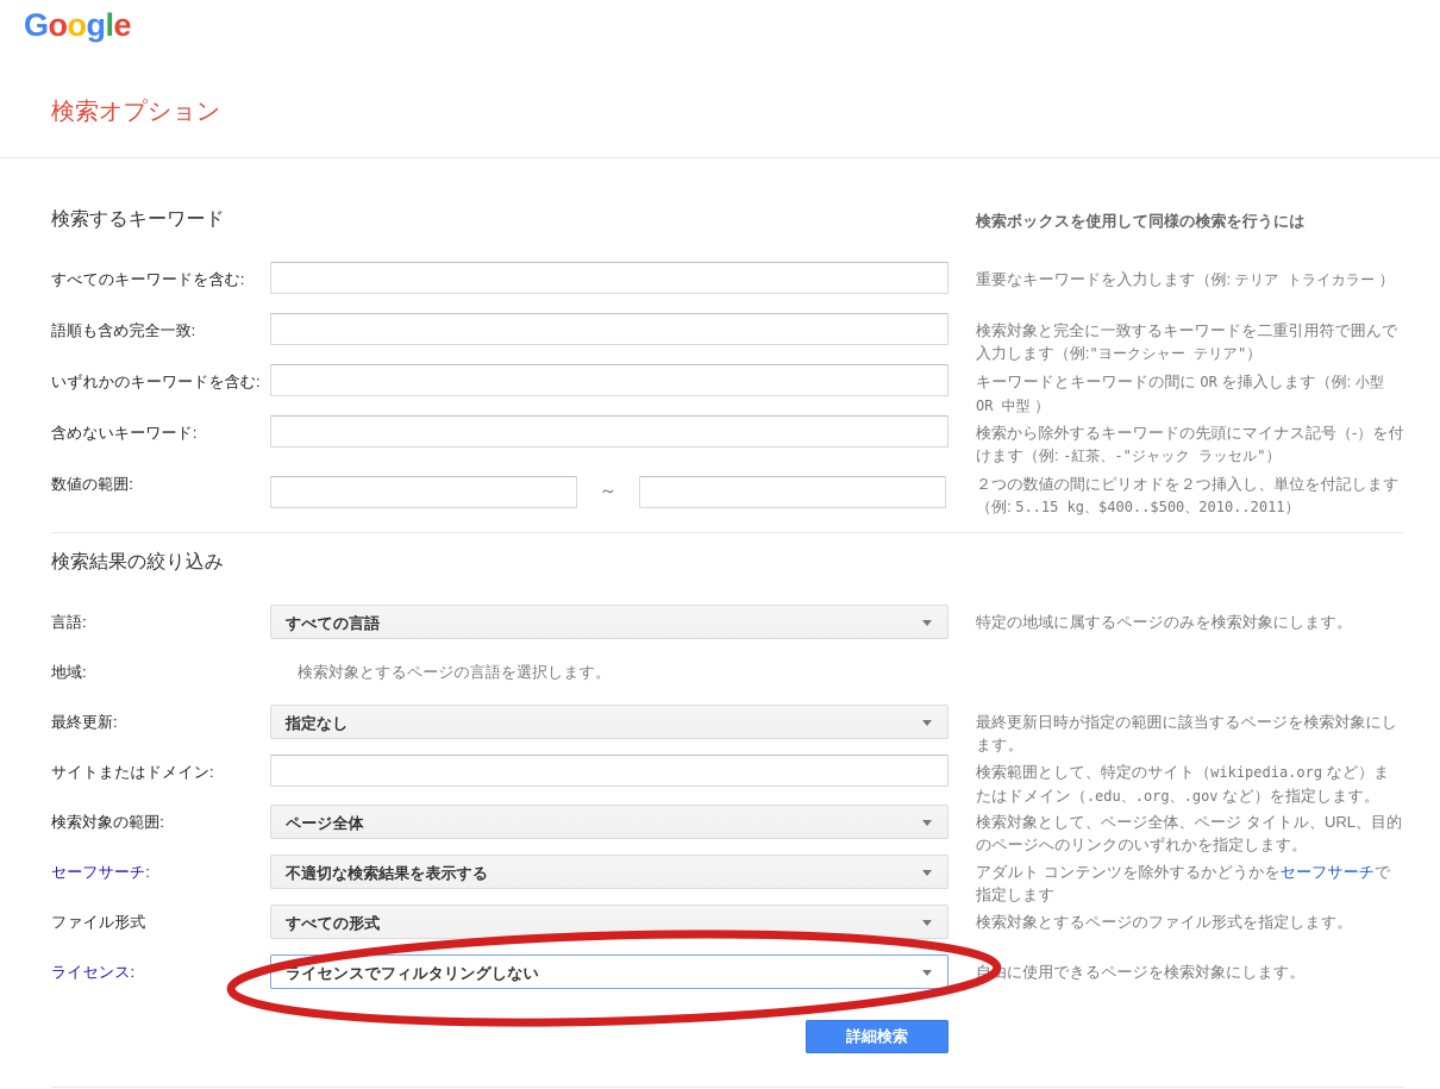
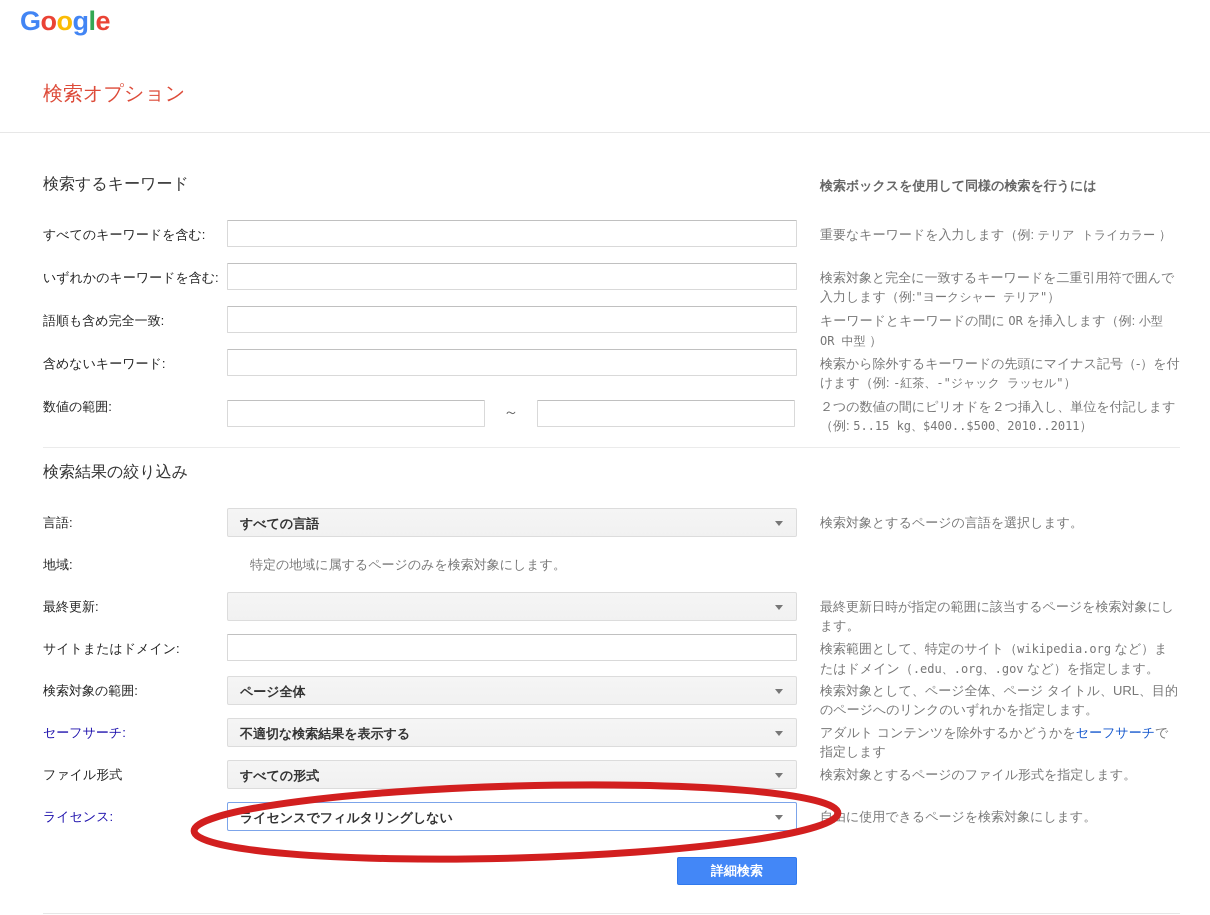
  Google
  検索オプション
  検索するキーワード
  検索ボックスを使用して同様の検索を行うには
  すべてのキーワードを含む:
  重要なキーワードを入力します（例: テリア トライカラー ）
- 語順も含め完全一致:
+ いずれかのキーワードを含む:
  検索対象と完全に一致するキーワードを二重引用符で囲んで入力します（例:"ヨークシャー テリア"）
- いずれかのキーワードを含む:
+ 語順も含め完全一致:
  キーワードとキーワードの間に OR を挿入します（例: 小型 OR 中型 ）
  含めないキーワード:
  検索から除外するキーワードの先頭にマイナス記号（-）を付けます（例: -紅茶、-"ジャック ラッセル"）
  数値の範囲:
  ～
  ２つの数値の間にピリオドを２つ挿入し、単位を付記します（例: 5..15 kg、$400..$500、2010..2011）
  検索結果の絞り込み
  言語:
  すべての言語
- 特定の地域に属するページのみを検索対象にします。
+ 検索対象とするページの言語を選択します。
  地域:
- 検索対象とするページの言語を選択します。
+ 特定の地域に属するページのみを検索対象にします。
  最終更新:
- 指定なし
  最終更新日時が指定の範囲に該当するページを検索対象にします。
  サイトまたはドメイン:
  検索範囲として、特定のサイト（wikipedia.org など）またはドメイン（.edu、.org、.gov など）を指定します。
  検索対象の範囲:
  ページ全体
  検索対象として、ページ全体、ページ タイトル、URL、目的のページへのリンクのいずれかを指定します。
  セーフサーチ:
  不適切な検索結果を表示する
  アダルト コンテンツを除外するかどうかをセーフサーチで指定します
  ファイル形式
  すべての形式
  検索対象とするページのファイル形式を指定します。
  ライセンス:
  ライセンスでフィルタリングしない
  自に使用できるページを検索対象にします。
  詳細検索
